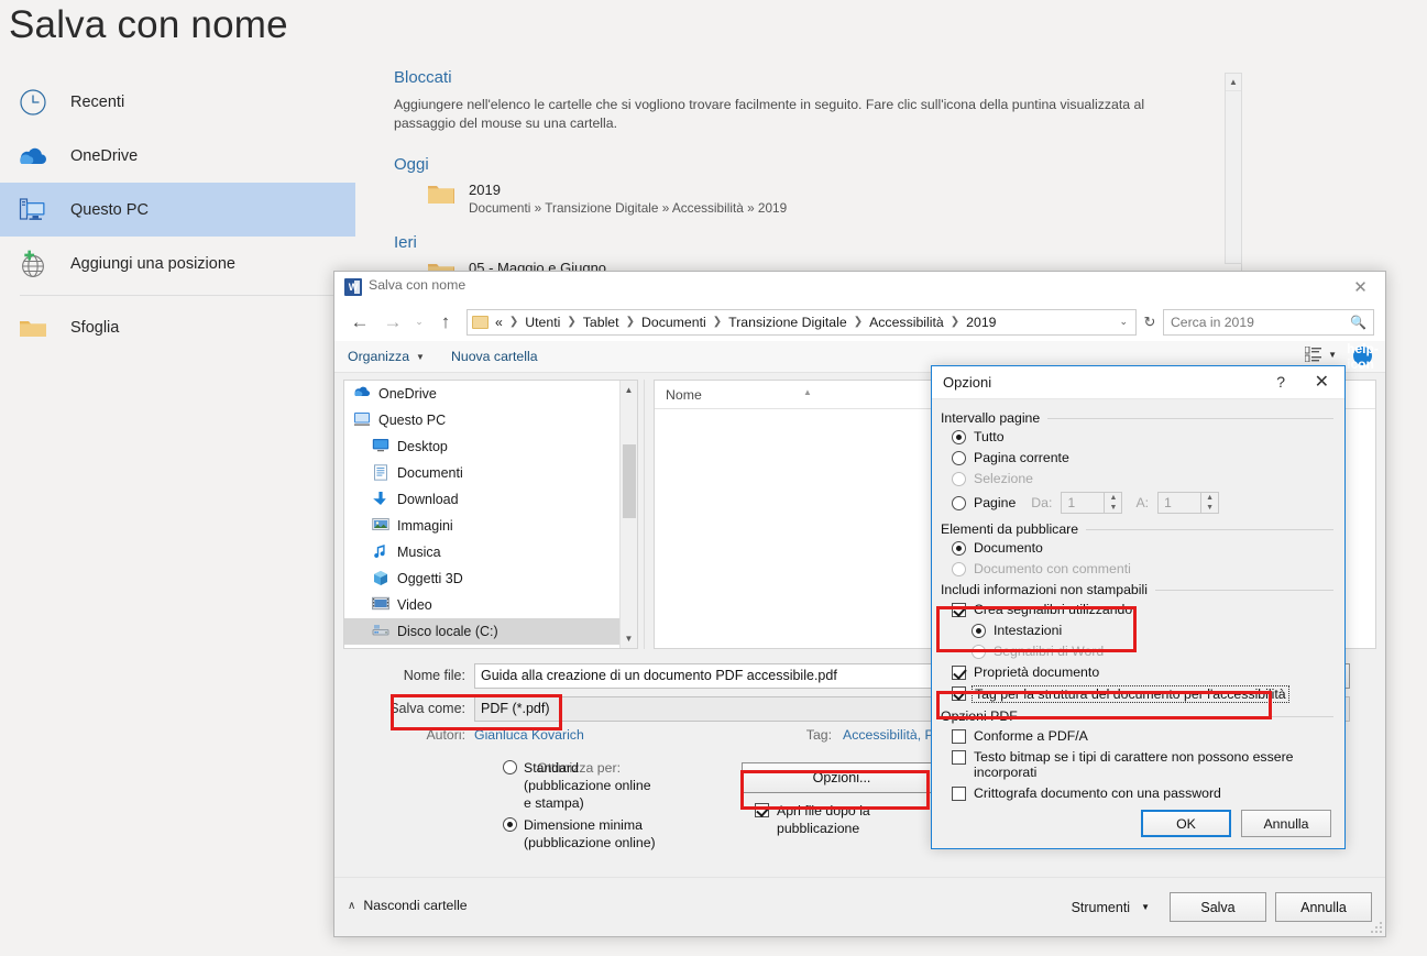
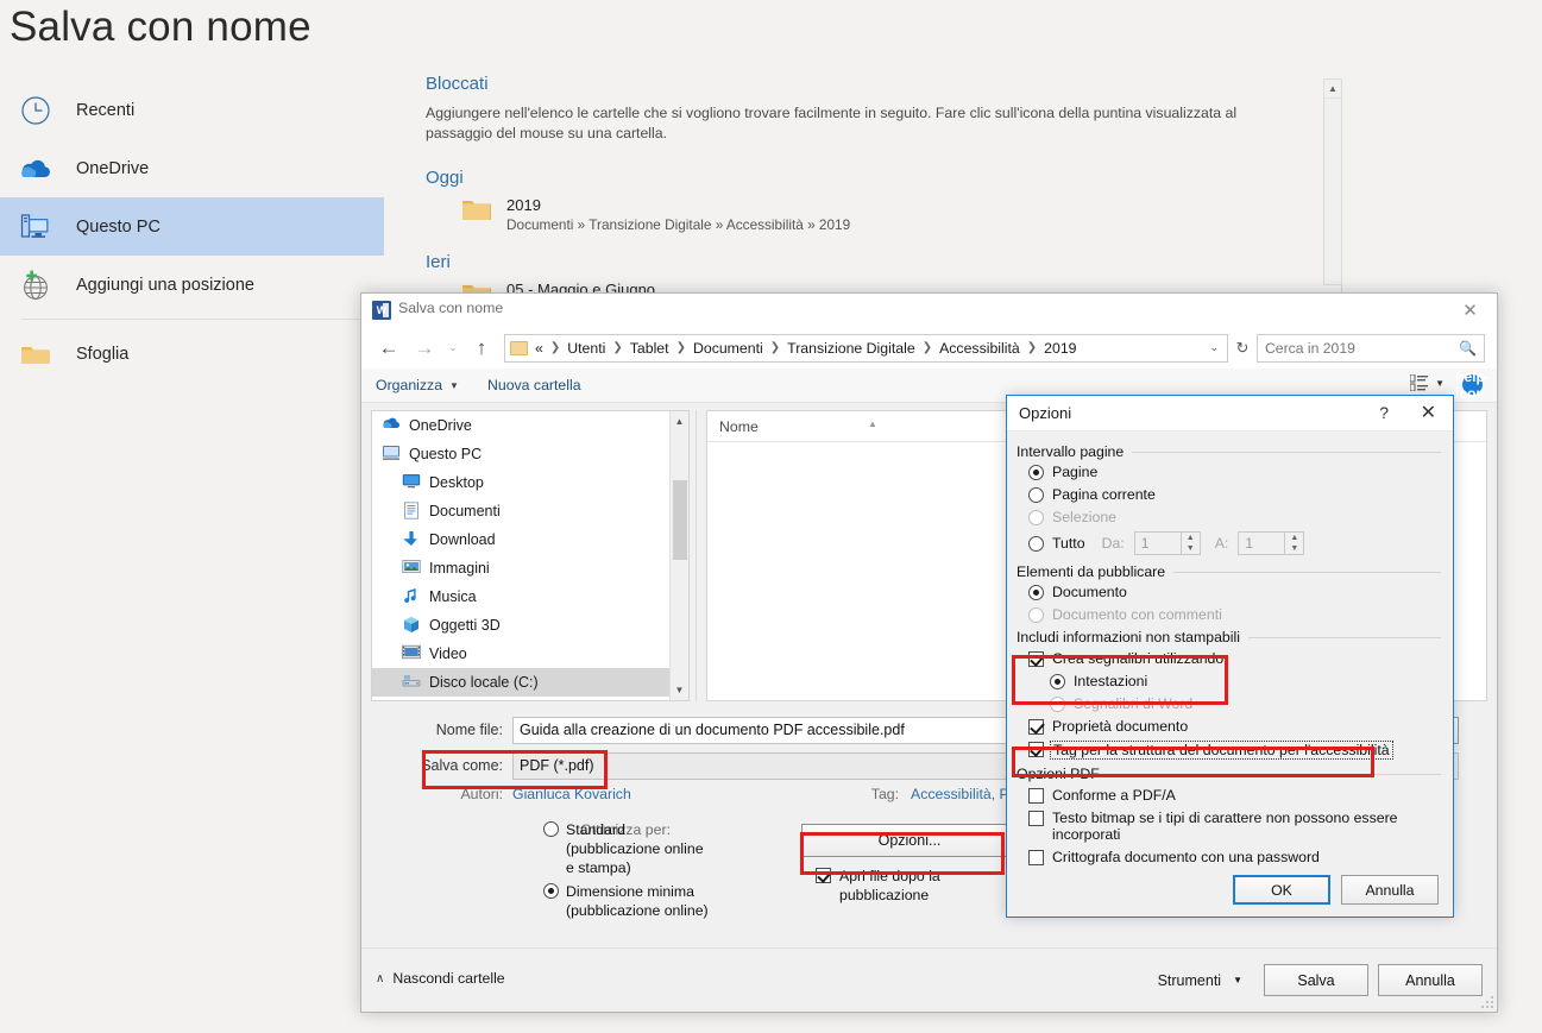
  Salva con nome
  Recenti
  OneDrive
  Questo PC
  Aggiungi una posizione
  Sfoglia
  Bloccati
  Aggiungere nell'elenco le cartelle che si vogliono trovare facilmente in seguito. Fare clic sull'icona della puntina visualizzata al passaggio del mouse su una cartella.
  Oggi
  2019
  Documenti » Transizione Digitale » Accessibilità » 2019
  Ieri
  05 - Maggio e Giugno
  ▲
  W
  Salva con nome
  ✕
  ←
  →
  ⌄
  ↑
  «
  ❯
  Utenti
  ❯
  Tablet
  ❯
  Documenti
  ❯
  Transizione Digitale
  ❯
  Accessibilità
  ❯
  2019
  ⌄
  ↻
  Cerca in 2019
  🔍
  Organizza
  ▼
  Nuova cartella
  ▼
  help-icon
  OneDrive
  Questo PC
  Desktop
  Documenti
  Download
  Immagini
  Musica
  Oggetti 3D
  Video
  Disco locale (C:)
  ▲
  ▼
  Nome
  ▲
  Nome file:
  Guida alla creazione di un documento PDF accessibile.pdf
  Salva come:
  PDF (*.pdf)
  Autori:
  Gianluca Kovarich
  Tag:
  Ottimizza per:
  Standard
  (pubblicazione online
  e stampa)
  Dimensione minima
  (pubblicazione online)
  Opzioni...
  Apri file dopo la
  pubblicazione
  ∧
  Nascondi cartelle
  Strumenti
  ▼
  Salva
  Annulla
  Opzioni
  ?
  ✕
  Intervallo pagine
- Tutto
+ Pagine
  Pagina corrente
  Selezione
- Pagine
+ Tutto
  Da:
  1
  A:
  1
  Elementi da pubblicare
  Documento
  Documento con commenti
  Includi informazioni non stampabili
  Crea segnalibri utilizzando:
  Intestazioni
  Segnalibri di Word
  Proprietà documento
  Tag per la struttura del documento per l'accessibilità
  Opzioni PDF
  Conforme a PDF/A
  Testo bitmap se i tipi di carattere non possono essere incorporati
  Crittografa documento con una password
  OK
  Annulla
